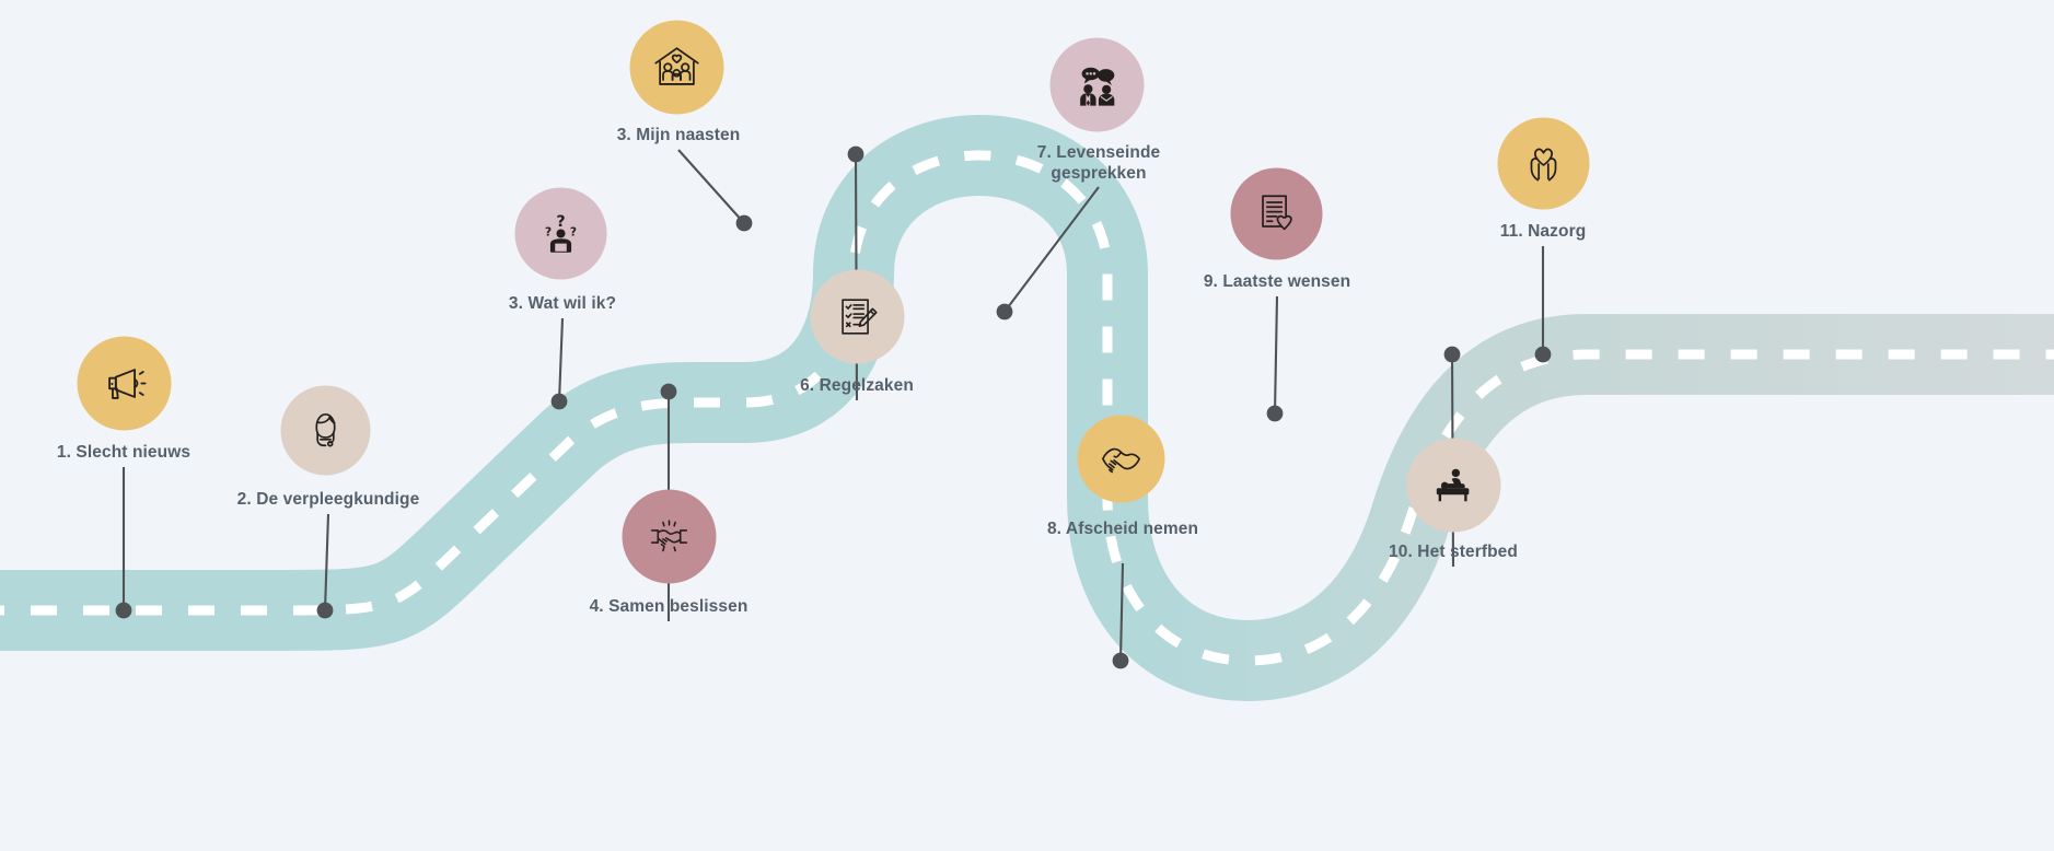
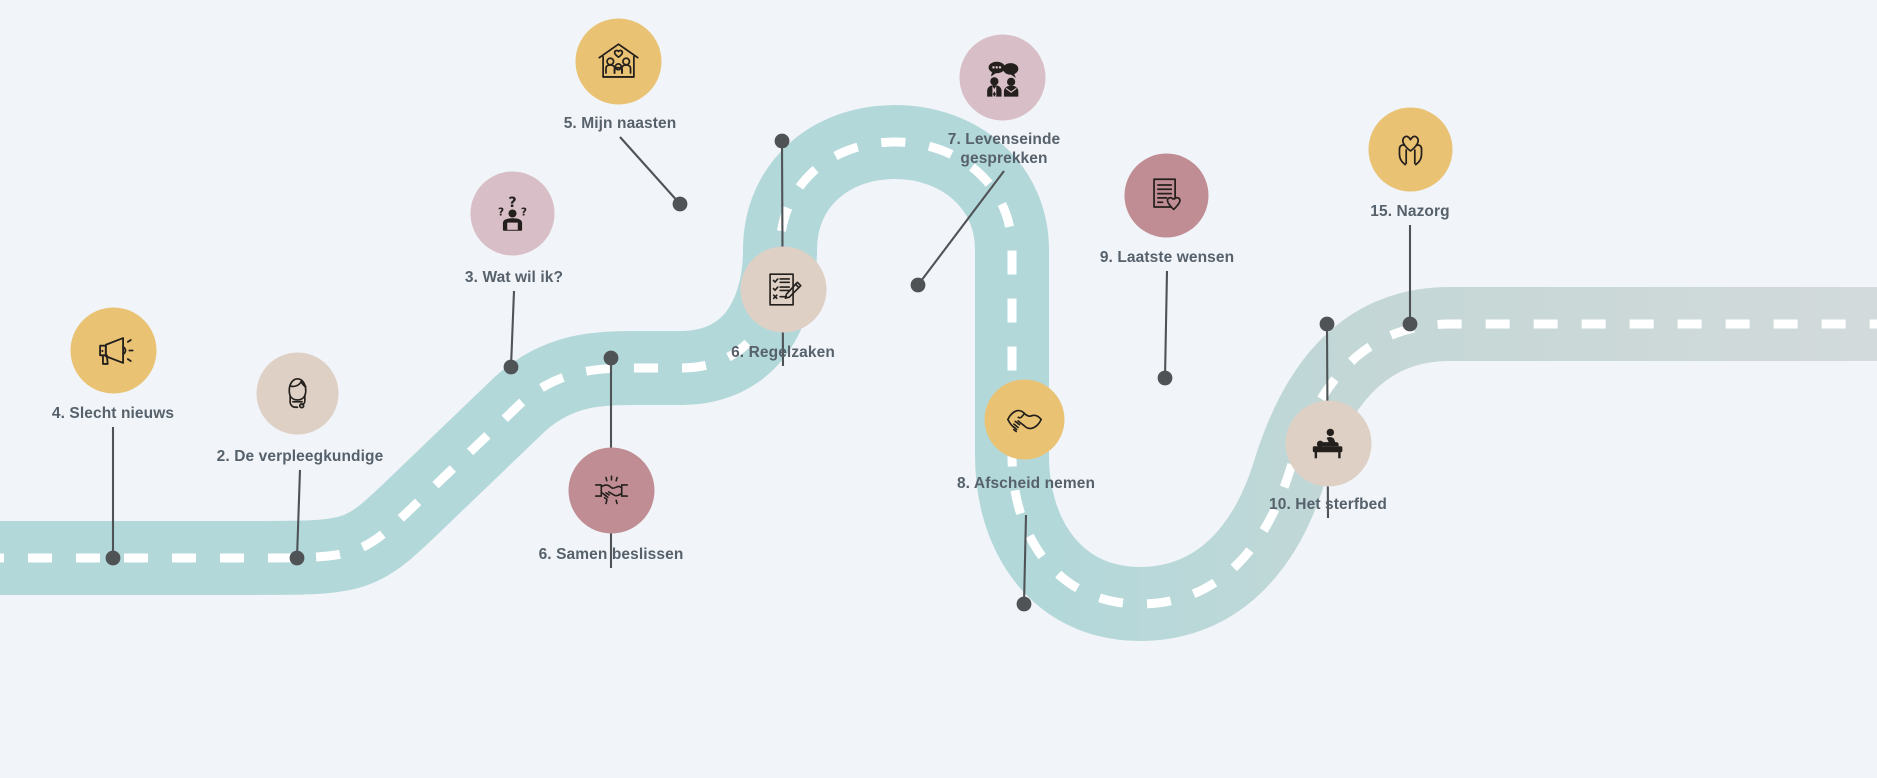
- 1. Slecht nieuws
+ 4. Slecht nieuws
  2. De verpleegkundige
  ?
  ?
  ?
  3. Wat wil ik?
- 4. Samen beslissen
+ 6. Samen beslissen
- 3. Mijn naasten
+ 5. Mijn naasten
  6. Regelzaken
  7. Levenseinde gesprekken
  8. Afscheid nemen
  9. Laatste wensen
  10. Het sterfbed
- 11. Nazorg
+ 15. Nazorg
